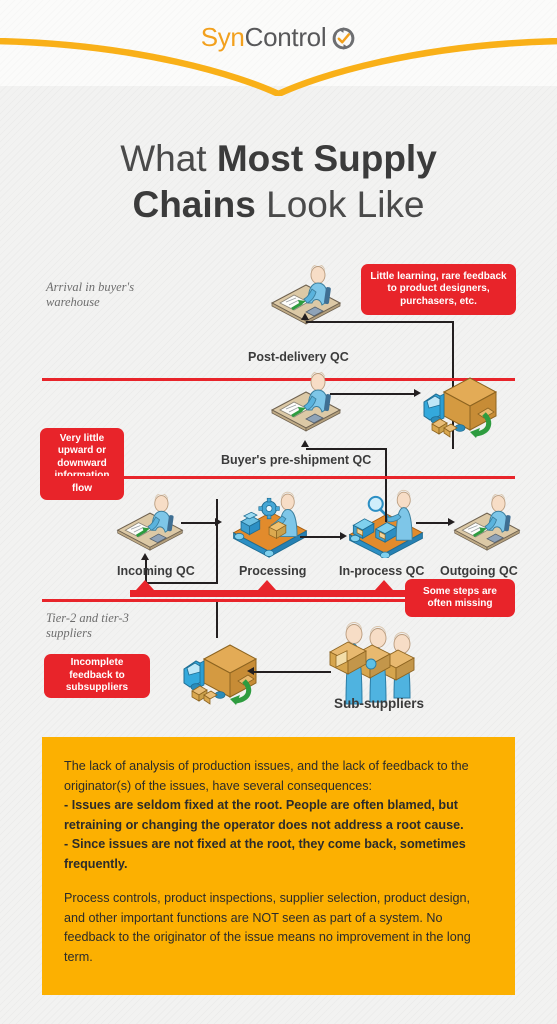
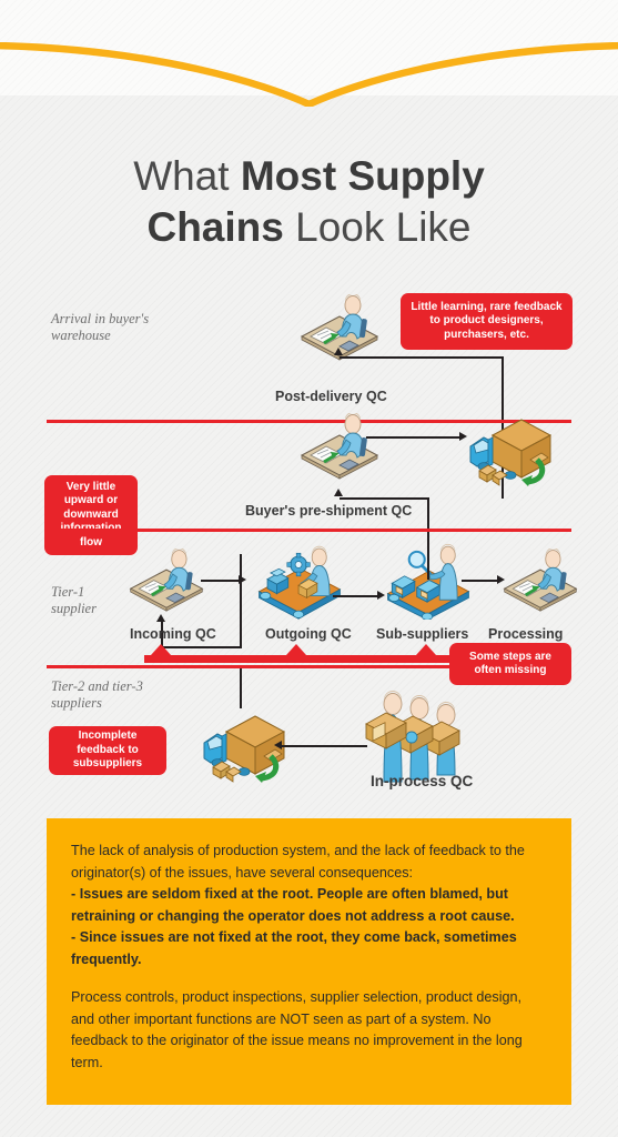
- SynControl
  What Most Supply
  Chains Look Like
  Arrival in buyer's
  warehouse
  Little learning, rare feedback to product designers, purchasers, etc.
  Post-delivery QC
  Very little upward or downward flow
  Buyer's pre-shipment QC
+ Tier-1
+ supplier
  Incoming QC
- Processing
+ Outgoing QC
- In-process QC
+ Sub-suppliers
- Outgoing QC
+ Processing
  Tier-2 and tier-3
  suppliers
  Some steps are often missing
  Incomplete feedback to subsuppliers
- Sub-suppliers
+ In-process QC
- The lack of analysis of production issues, and the lack of feedback to the originator(s) of the issues, have several consequences:
+ The lack of analysis of production system, and the lack of feedback to the originator(s) of the issues, have several consequences:
  - Issues are seldom fixed at the root. People are often blamed, but retraining or changing the operator does not address a root cause.
  - Since issues are not fixed at the root, they come back, sometimes frequently.
  Process controls, product inspections, supplier selection, product design, and other important functions are NOT seen as part of a system. No feedback to the originator of the issue means no improvement in the long term.
